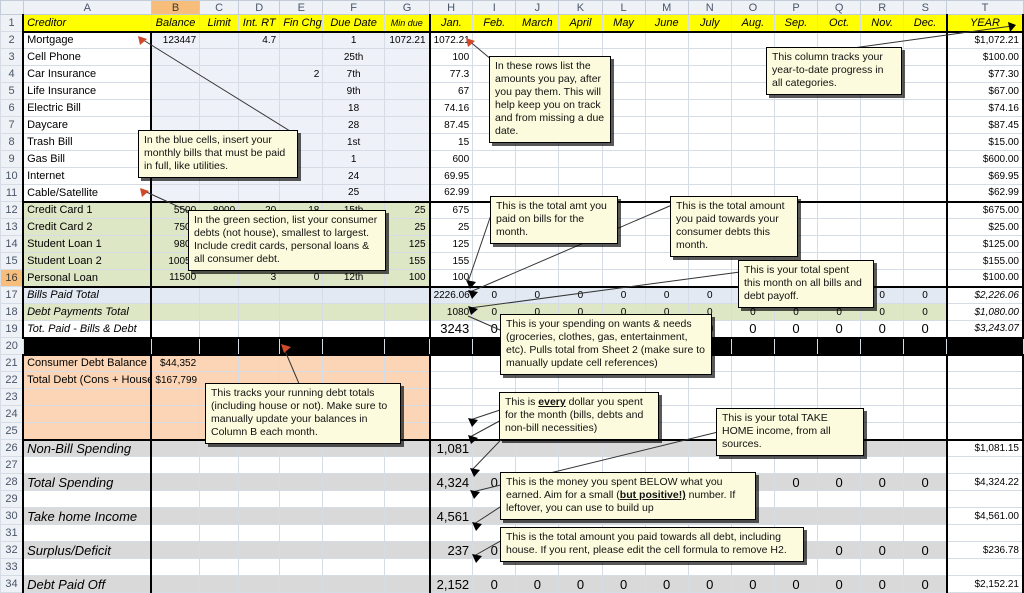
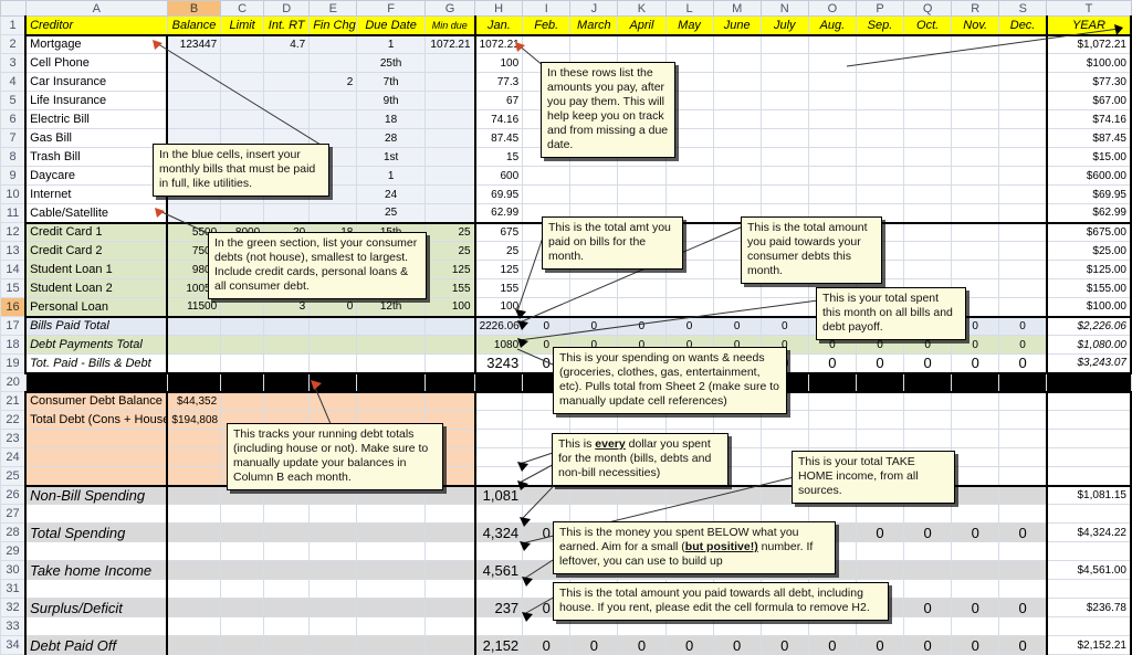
  	A	B	C	D	E	F	G	H	I	J	K	L	M	N	O	P	Q	R	S	T
  1	Creditor	Balance	Limit	Int. RT	Fin Chg	Due Date	Min due	Jan.	Feb.	March	April	May	June	July	Aug.	Sep.	Oct.	Nov.	Dec.	YEAR
  2	Mortgage	123447		4.7		1	1072.21	1072.2												$1,072.21
  3	Cell Phone					25th		100												$100.00
  4	Car Insurance				2	7th		77.3												$77.30
  5	Life Insurance					9th		67												$67.00
  6	Electric Bill					18		74.16												$74.16
- 7	Daycare					28		87.45												$87.45
+ 7	Gas Bill					28		87.45												$87.45
  8	Trash Bill					1st		15												$15.00
- 9	Gas Bill					1		600												$600.00
+ 9	Daycare					1		600												$600.00
  10	Internet					24		69.95												$69.95
  11	Cable/Satellite					25		62.99												$62.99
  13	Credit Card 2	75					25	25												$25.00
  14	Student Loan 1	98					125	125												$125.00
  15	Student Loan 2	100					155	155												$155.00
  16	Personal Loan	11500		3	0	12th	100	100												$100.00
  17	Bills Paid Total							2226.06	0	0	0	0	0	0				0	0	$2,226.06
  18	Debt Payments Total							1080	0	0	0	0	0	0	0	0	0	0	0	$1,080.00
  19	Tot. Paid - Bills & Debt							3243	0						0	0	0	0	0	$3,243.07
  20
  21	Consumer Debt Balance	$44,352
- 22	Total Debt (Cons + House	$167,799
+ 22	Total Debt (Cons + House	$194,808
  23
  24
  25
  26	Non-Bill Spending							1,081												$1,081.15
  27
  28	Total Spending							4,324	0							0	0	0	0	$4,324.22
  29
  30	Take home Income							4,561												$4,561.00
  31
  32	Surplus/Deficit							237	0								0	0	0	$236.78
  33
  34	Debt Paid Off							2,152	0	0	0	0	0	0	0	0	0	0	0	$2,152.21
  In the blue cells, insert your monthly bills that must be paid in full, like utilities.
  In these rows list the amounts you pay, after you pay them. This will help keep you on track and from missing a due date.
- This column tracks your year-to-date progress in all categories.
  In the green section, list your consumer debts (not house), smallest to largest. Include credit cards, personal loans & all consumer debt.
  This is the total amt you paid on bills for the month.
  This is the total amount you paid towards your consumer debts this month.
  This is your total spent this month on all bills and debt payoff.
  This is your spending on wants & needs (groceries, clothes, gas, entertainment, etc). Pulls total from Sheet 2 (make sure to manually update cell references)
  This tracks your running debt totals (including house or not). Make sure to manually update your balances in Column B each month.
  This is every dollar you spent for the month (bills, debts and non-bill necessities)
  This is your total TAKE HOME income, from all sources.
  This is the money you spent BELOW what you earned. Aim for a small (but positive!) number. If leftover, you can use to build up
  This is the total amount you paid towards all debt, including house. If you rent, please edit the cell formula to remove H2.
